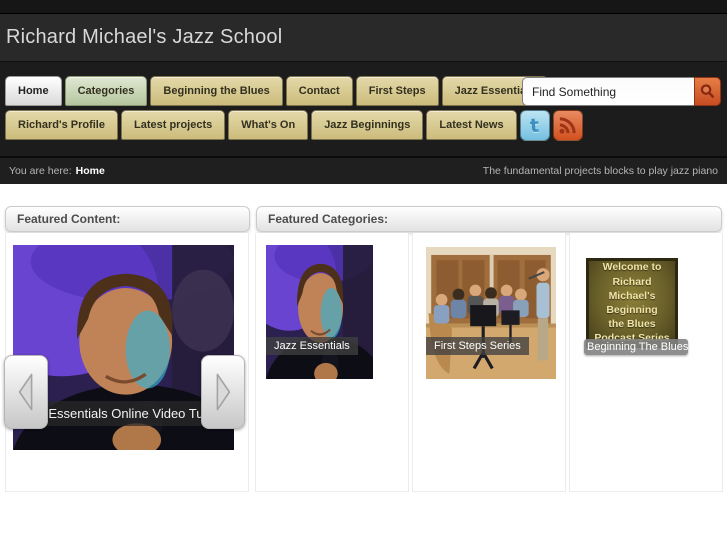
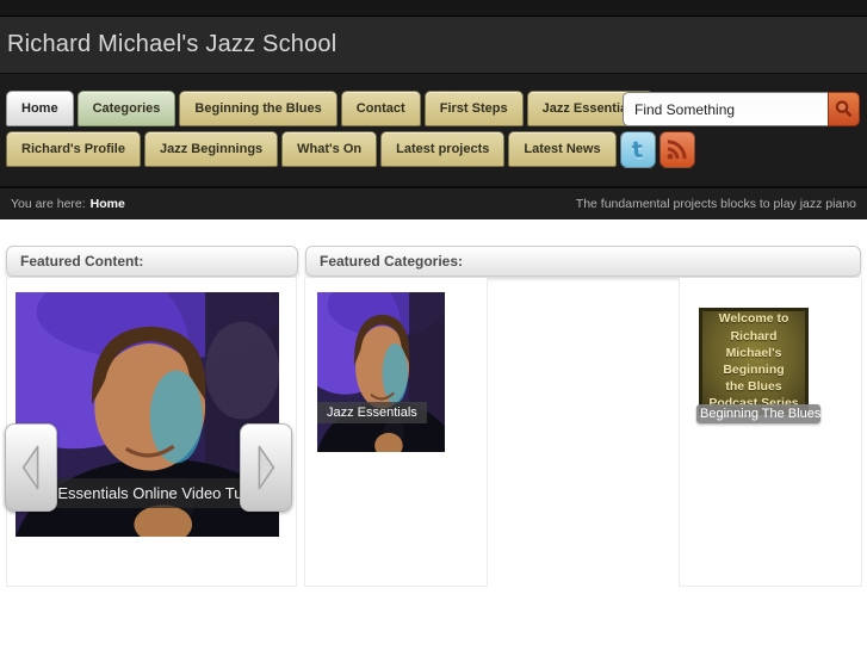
  Richard Michael's Jazz School
  Home
  Categories
  Beginning the Blues
  Contact
  First Steps
  Jazz Essenti
  Richard's Profile
- Latest projects
+ Jazz Beginnings
  What's On
- Jazz Beginnings
+ Latest projects
  Latest News
  Find Something
  You are here: Home
  The fundamental projects blocks to play jazz piano
  Featured Content:
  Featured Categories:
  Jazz Essentials
- First Steps Series
  Welcome to
  Richard Michael's
  Beginning
  the Blues
  Beginning The Blues
